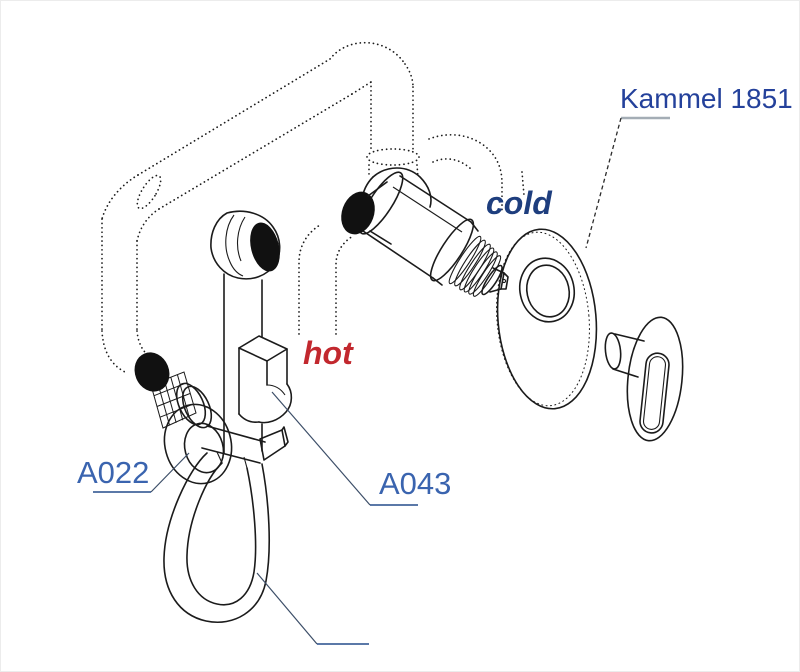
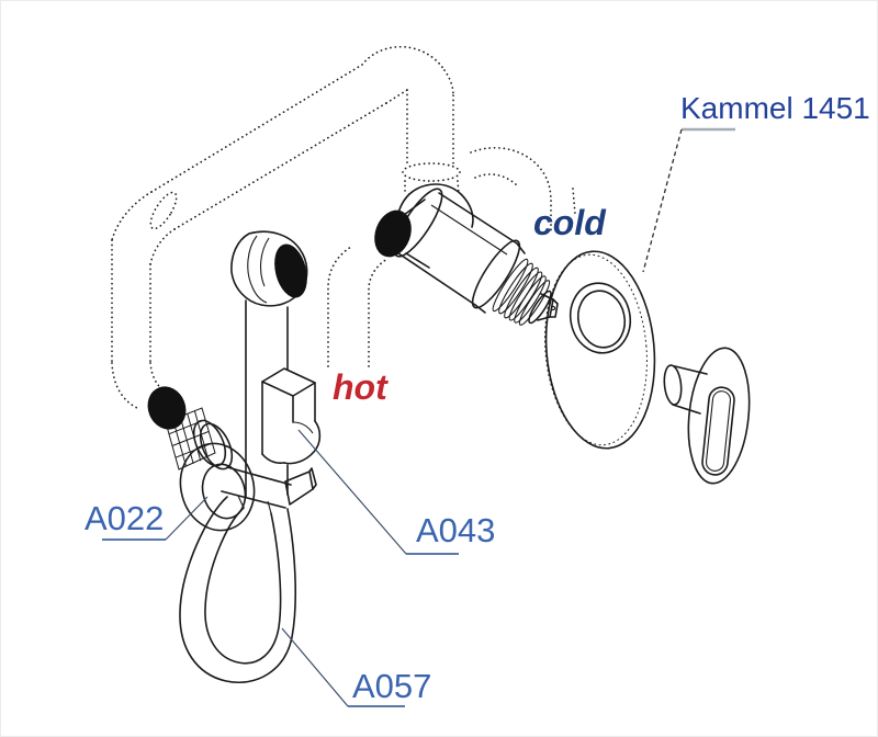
- Kammel 1851
+ Kammel 1451
  cold
  hot
  A022
  A043
+ A057
